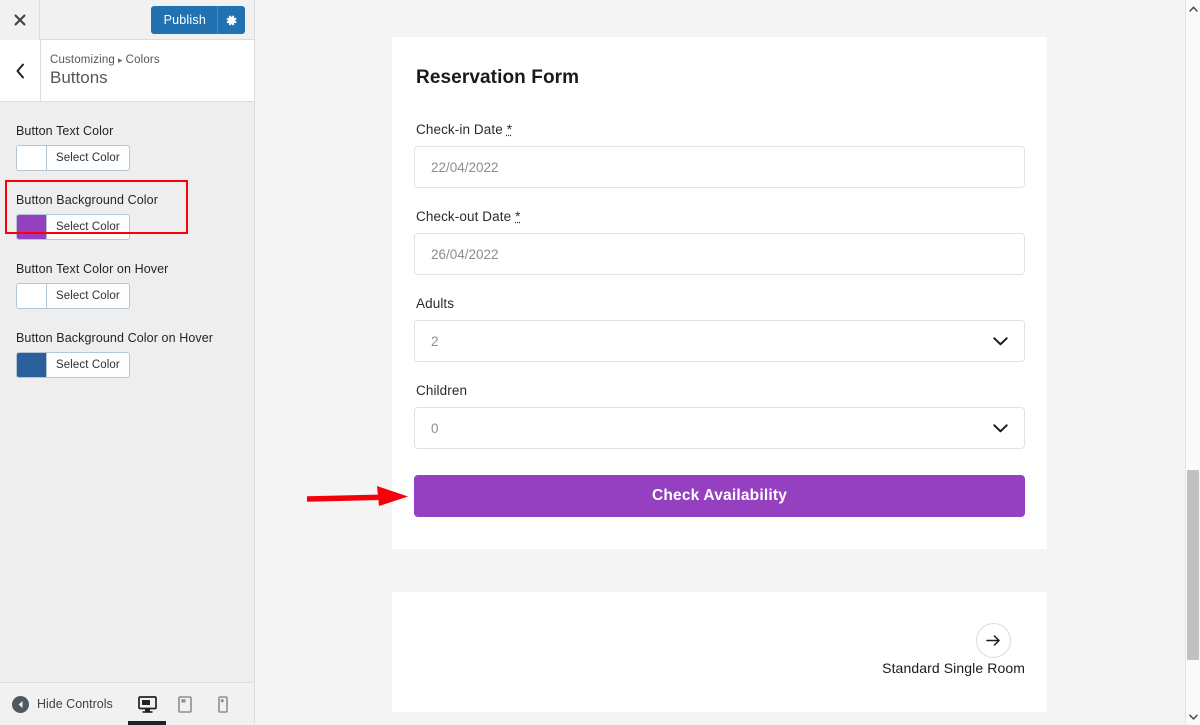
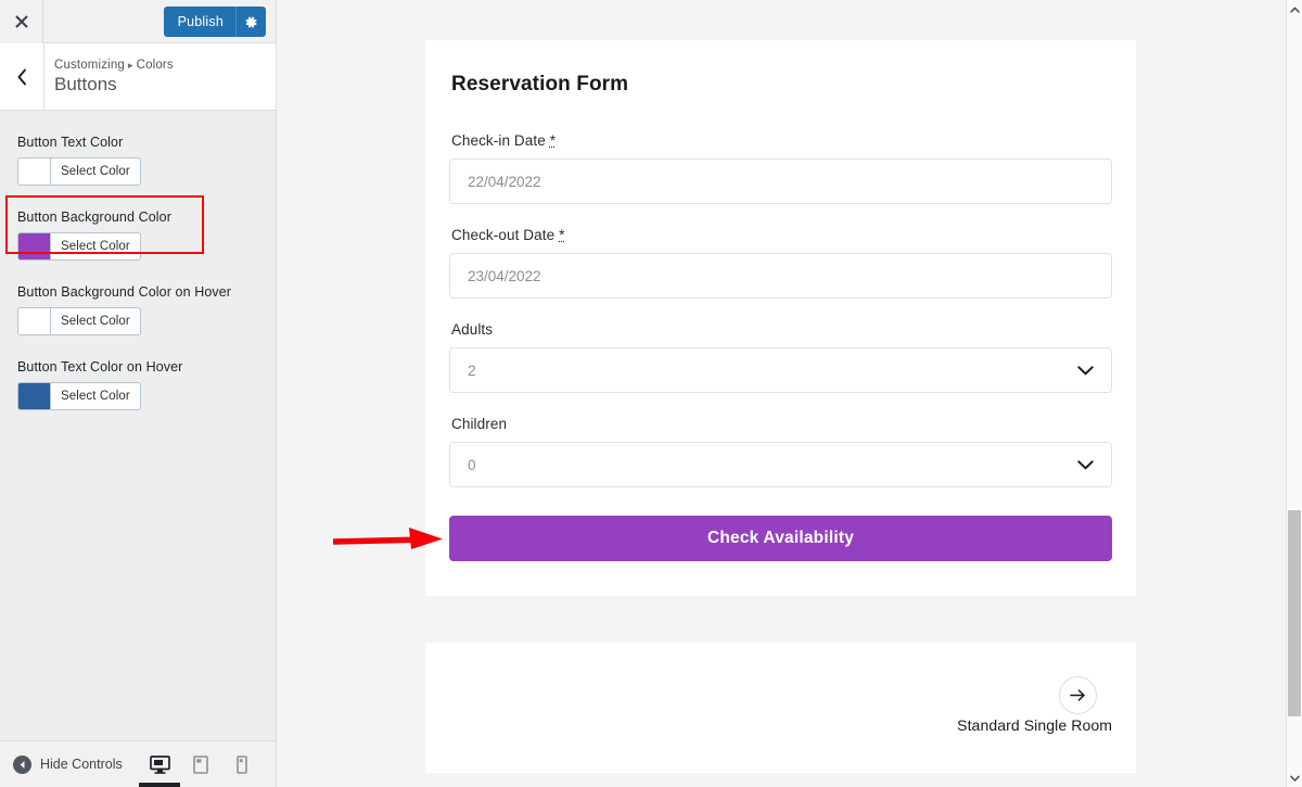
  Publish
  Customizing ▸ Colors
  Buttons
  Button Text Color
  Select Color
  Button Background Color
  Select Color
- Button Text Color on Hover
+ Button Background Color on Hover
  Select Color
- Button Background Color on Hover
+ Button Text Color on Hover
  Select Color
  Hide Controls
  Reservation Form
  Check-in Date *
  22/04/2022
  Check-out Date *
- 26/04/2022
+ 23/04/2022
  Adults
  2
  Children
  0
  Check Availability
  Standard Single Room
